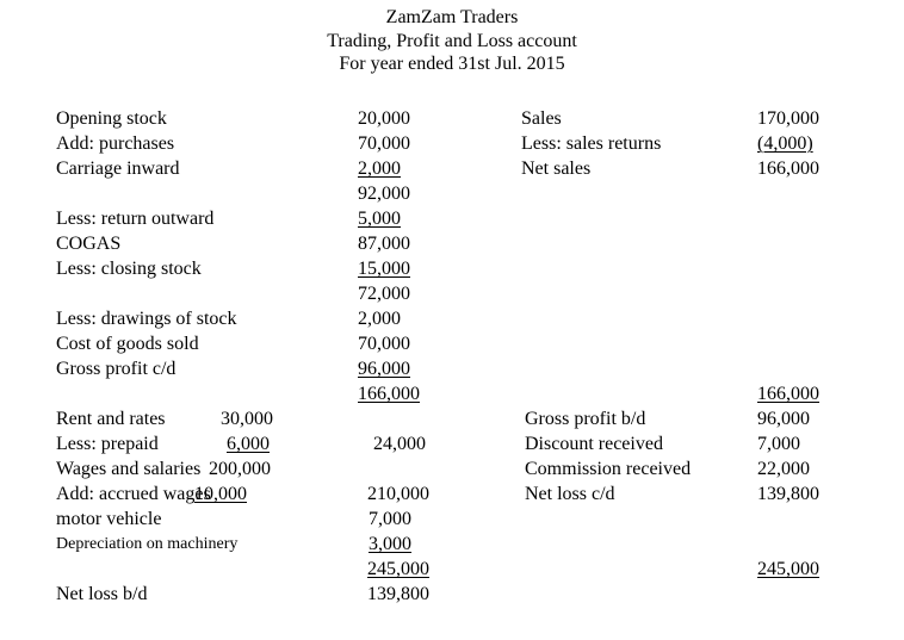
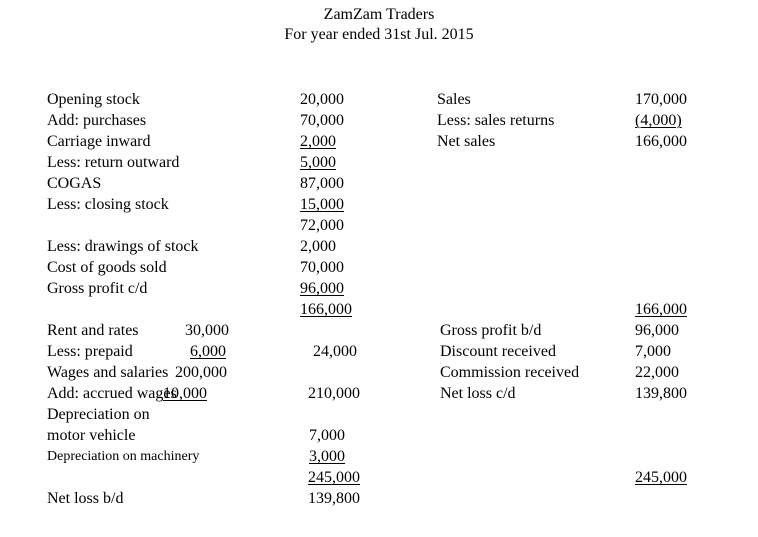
  ZamZam Traders
- Trading, Profit and Loss account
  For year ended 31st Jul. 2015
  Opening stock
  20,000
  Sales
  170,000
  Add: purchases
  70,000
  Less: sales returns
  (4,000)
  Carriage inward
  2,000
  Net sales
  166,000
- 92,000
  Less: return outward
  5,000
  COGAS
  87,000
  Less: closing stock
  15,000
  72,000
  Less: drawings of stock
  2,000
  Cost of goods sold
  70,000
  Gross profit c/d
  96,000
  166,000
  166,000
  Rent and rates
  30,000
  Gross profit b/d
  96,000
  Less: prepaid
  6,000
  24,000
  Discount received
  7,000
  Wages and salaries
  200,000
  Commission received
  22,000
  Add: accrued wages
  10,000
  210,000
  Net loss c/d
  139,800
+ Depreciation on
  motor vehicle
  7,000
  Depreciation on machinery
  3,000
  245,000
  245,000
  Net loss b/d
  139,800
